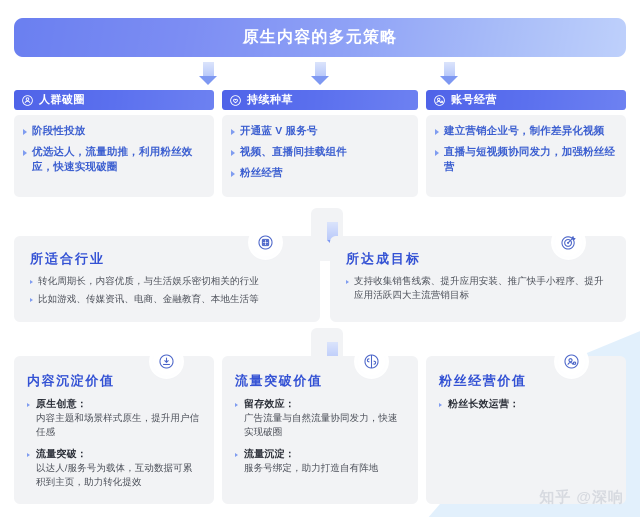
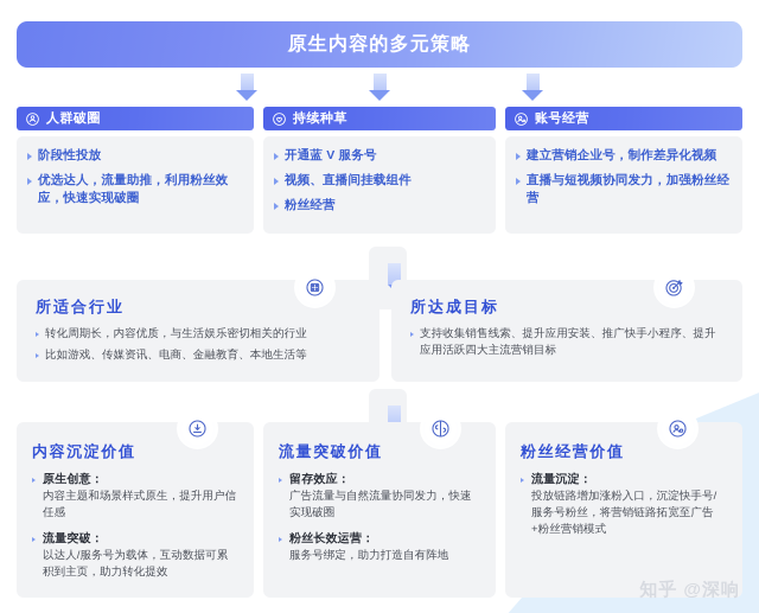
  原生内容的多元策略
  人群破圈
  阶段性投放
  优选达人，流量助推，利用粉丝效应，快速实现破圈
  持续种草
  开通蓝 V 服务号
  视频、直播间挂载组件
  粉丝经营
  账号经营
  建立营销企业号，制作差异化视频
  直播与短视频协同发力，加强粉丝经营
  所适合行业
  转化周期长，内容优质，与生活娱乐密切相关的行业
  比如游戏、传媒资讯、电商、金融教育、本地生活等
  所达成目标
  支持收集销售线索、提升应用安装、推广快手小程序、提升应用活跃四大主流营销目标
  内容沉淀价值
  原生创意：
  内容主题和场景样式原生，提升用户信任感
  流量突破：
  以达人/服务号为载体，互动数据可累积到主页，助力转化提效
  流量突破价值
  留存效应：
  广告流量与自然流量协同发力，快速实现破圈
- 流量沉淀：
+ 粉丝长效运营：
  服务号绑定，助力打造自有阵地
  粉丝经营价值
- 粉丝长效运营：
+ 流量沉淀：
+ 投放链路增加涨粉入口，沉淀快手号/服务号粉丝，将营销链路拓宽至广告+粉丝营销模式
  知乎
  @深响
